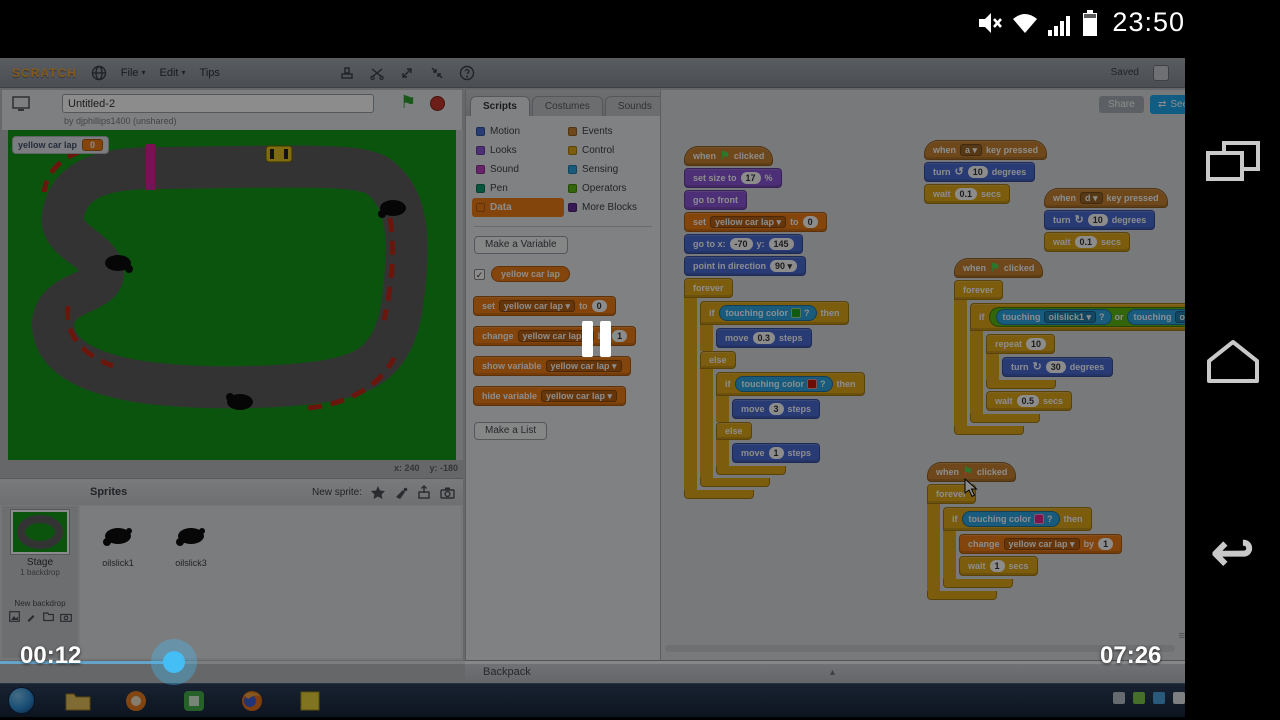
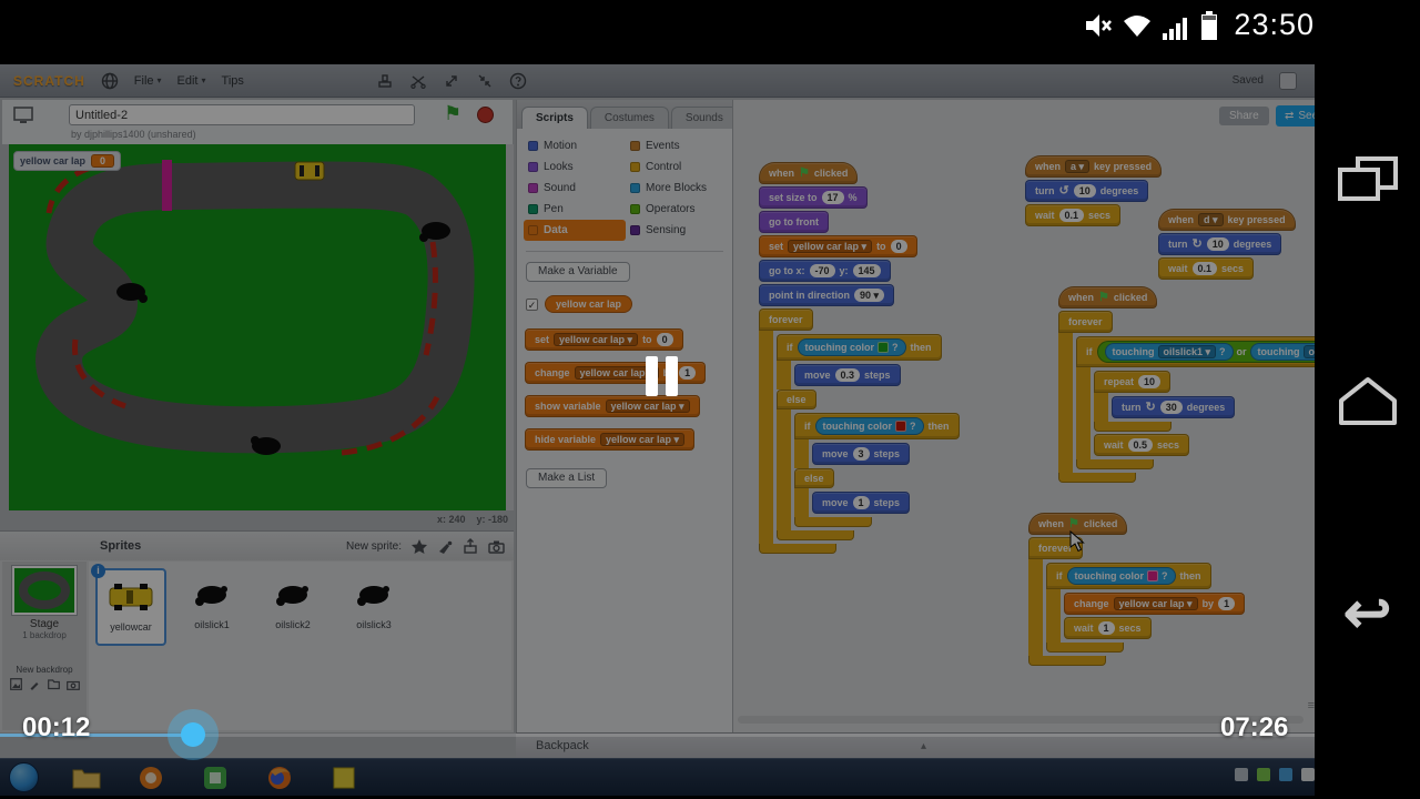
  23:50
  ↩
  SCRATCH
  File
  ▾
  Edit
  ▾
  Tips
  Saved
  Untitled-2
  ⚑
  by djphillips1400 (unshared)
  yellow car lap
  0
  x: 240
  y: -180
  Sprites
  New sprite:
  Stage
  1 backdrop
  New backdrop
+ i
+ yellowcar
  oilslick1
+ oilslick2
  oilslick3
  Scripts
  Costumes
  Sounds
  Motion
  Looks
  Sound
  Pen
  Data
  Events
  Control
- Sensing
+ More Blocks
  Operators
- More Blocks
+ Sensing
  Make a Variable
  ✓
  yellow car lap
  set
  yellow car lap ▾
  to
  0
  change
  yellow car lap
  1
  show variable
  yellow car lap ▾
  hide variable
  yellow car lap ▾
  Make a List
  Share
  ⇄
  when
  ⚑
  clicked
  set size to
  17
  %
  go to front
  set
  yellow car lap ▾
  to
  0
  go to x:
  -70
  y:
  145
  point in direction
  90 ▾
  forever
  if
  touching color
  ?
  then
  move
  0.3
  steps
  else
  if
  touching color
  ?
  then
  move
  3
  steps
  else
  move
  1
  steps
  when
  a ▾
  key pressed
  turn
  ↺
  10
  degrees
  wait
  0.1
  secs
  when
  d ▾
  key pressed
  turn
  ↻
  10
  degrees
  wait
  0.1
  secs
  when
  ⚑
  clicked
  forever
  if
  touching
  oilslick1 ▾
  ?
  or
  touching
  repeat
  10
  turn
  ↻
  30
  degrees
  wait
  0.5
  secs
  when
  ⚑
  clicked
  forever
  if
  touching color
  ?
  then
  change
  yellow car lap ▾
  by
  1
  wait
  1
  secs
  ≡
  Backpack
  ▴
  00:12
  07:26
